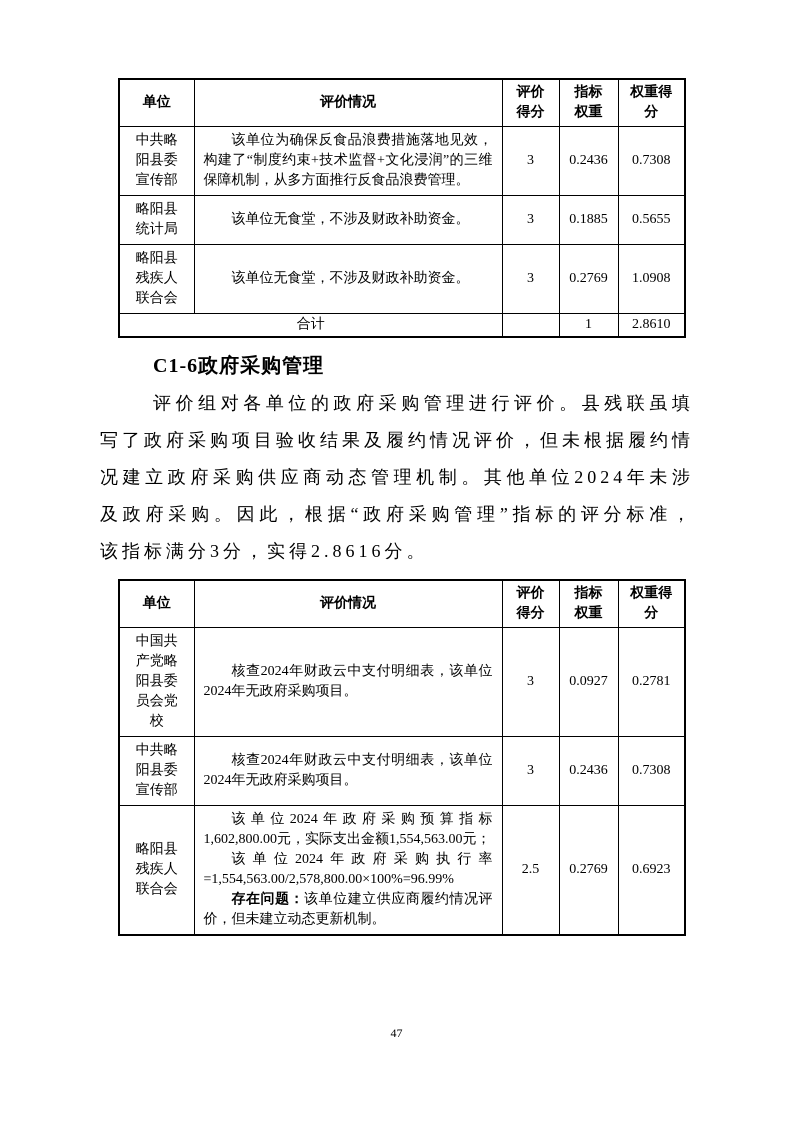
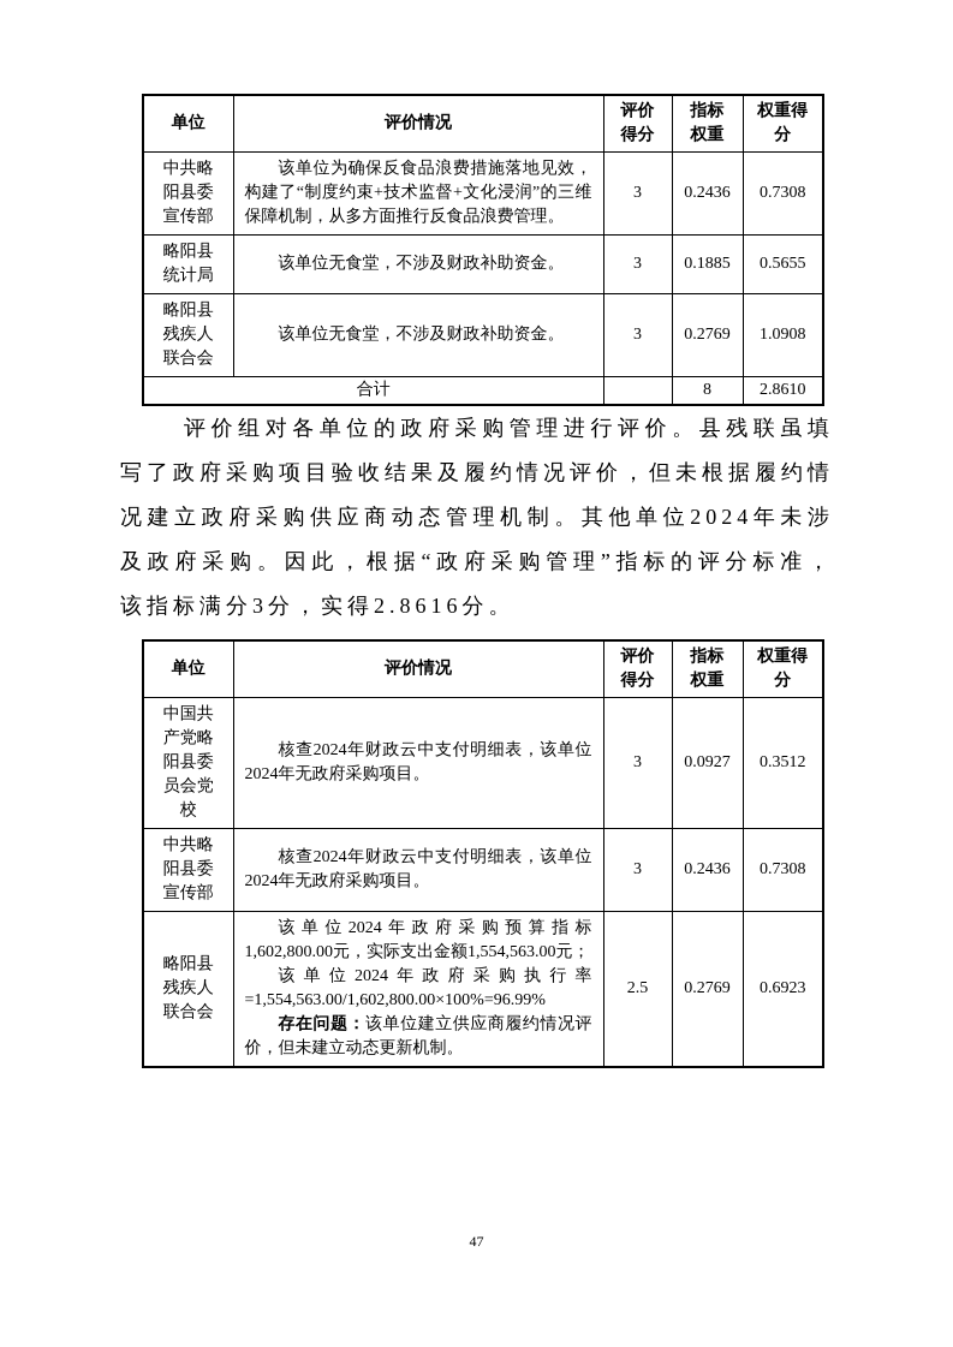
  单位	评价情况	评价得分	指标权重	权重得分
  中共略阳县委宣传部	该单位为确保反食品浪费措施落地见效，构建了“制度约束+技术监督+文化浸润”的三维保障机制，从多方面推行反食品浪费管理。	3	0.2436	0.7308
  略阳县统计局	该单位无食堂，不涉及财政补助资金。	3	0.1885	0.5655
  略阳县残疾人联合会	该单位无食堂，不涉及财政补助资金。	3	0.2769	1.0908
- 合计		1	2.8610
+ 合计		8	2.8610
- C1-6政府采购管理
  评价组对各单位的政府采购管理进行评价。县残联虽填写了政府采购项目验收结果及履约情况评价，但未根据履约情况建立政府采购供应商动态管理机制。其他单位2024年未涉及政府采购。因此，根据“政府采购管理”指标的评分标准，该指标满分3分，实得2.8616分。
  单位	评价情况	评价得分	指标权重	权重得分
- 中国共产党略阳县委员会党校	核查2024年财政云中支付明细表，该单位2024年无政府采购项目。	3	0.0927	0.2781
+ 中国共产党略阳县委员会党校	核查2024年财政云中支付明细表，该单位2024年无政府采购项目。	3	0.0927	0.3512
  中共略阳县委宣传部	核查2024年财政云中支付明细表，该单位2024年无政府采购项目。	3	0.2436	0.7308
- 略阳县残疾人联合会	该单位2024年政府采购预算指标1,602,800.00元，实际支出金额1,554,563.00元； 该单位2024年政府采购执行率=1,554,563.00/2,578,800.00×100%=96.99% 存在问题：该单位建立供应商履约情况评价，但未建立动态更新机制。	2.5	0.2769	0.6923
+ 略阳县残疾人联合会	该单位2024年政府采购预算指标1,602,800.00元，实际支出金额1,554,563.00元； 该单位2024年政府采购执行率=1,554,563.00/1,602,800.00×100%=96.99% 存在问题：该单位建立供应商履约情况评价，但未建立动态更新机制。	2.5	0.2769	0.6923
  47
